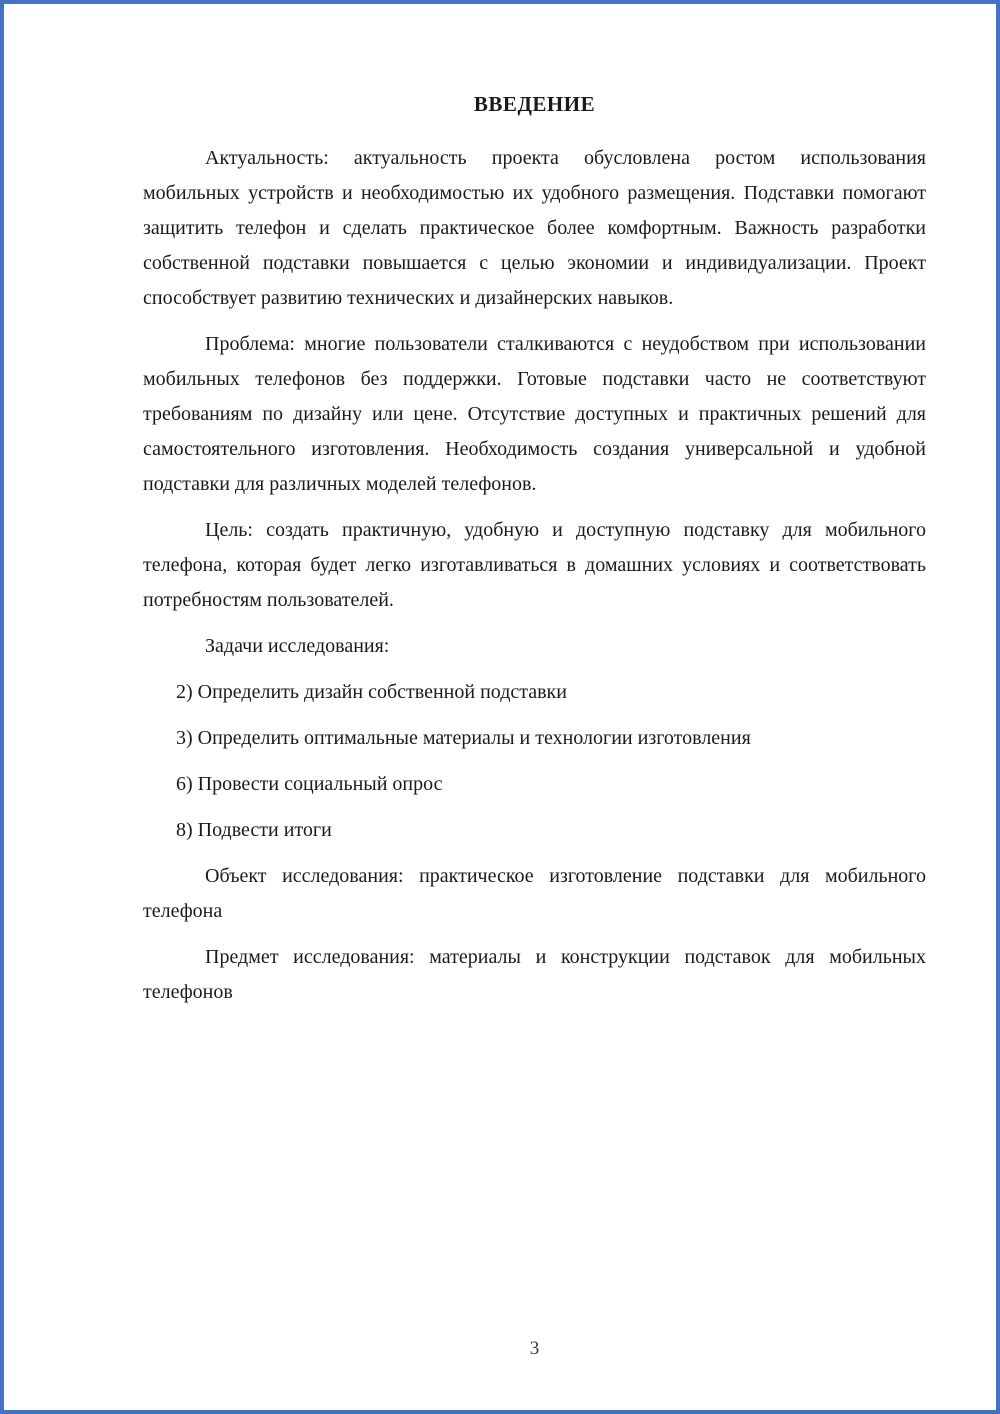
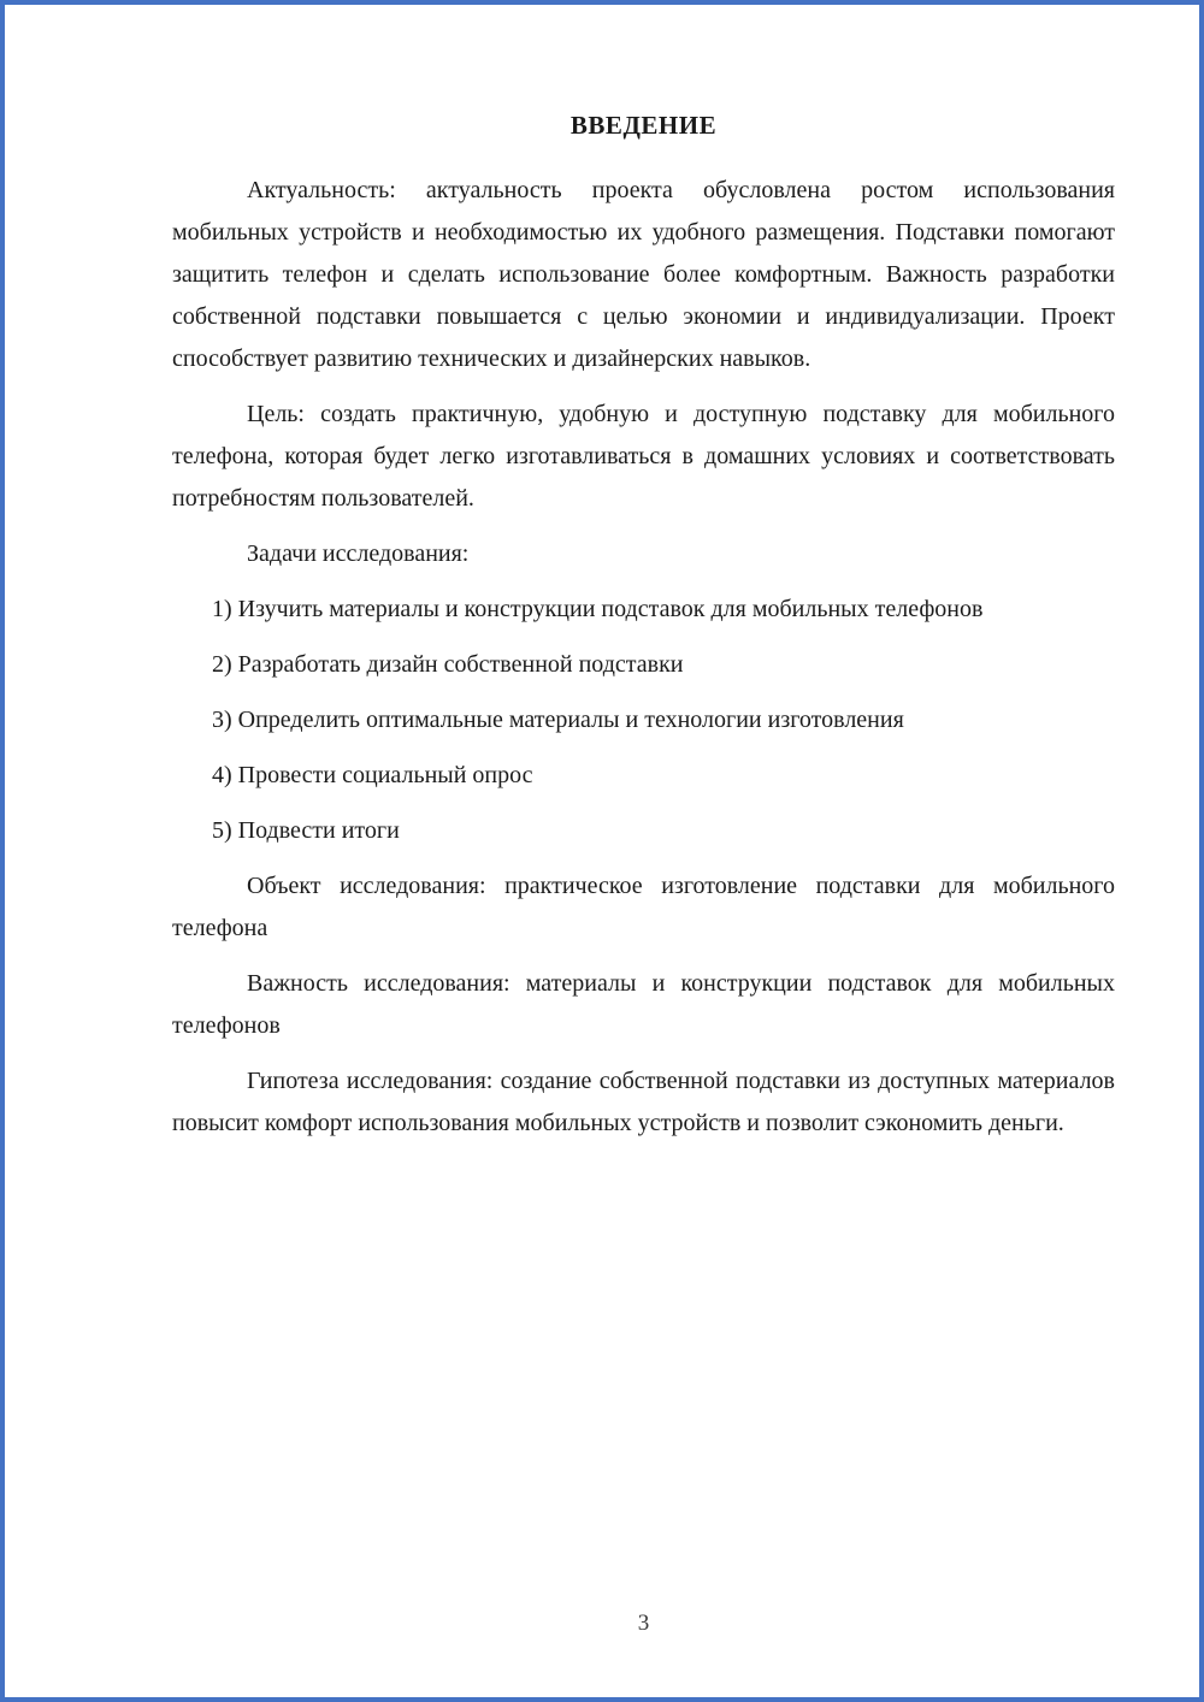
  ВВЕДЕНИЕ
- Актуальность: актуальность проекта обусловлена ростом использования мобильных устройств и необходимостью их удобного размещения. Подставки помогают защитить телефон и сделать практическое более комфортным. Важность разработки собственной подставки повышается с целью экономии и индивидуализации. Проект способствует развитию технических и дизайнерских навыков.
+ Актуальность: актуальность проекта обусловлена ростом использования мобильных устройств и необходимостью их удобного размещения. Подставки помогают защитить телефон и сделать использование более комфортным. Важность разработки собственной подставки повышается с целью экономии и индивидуализации. Проект способствует развитию технических и дизайнерских навыков.
- Проблема: многие пользователи сталкиваются с неудобством при использовании мобильных телефонов без поддержки. Готовые подставки часто не соответствуют требованиям по дизайну или цене. Отсутствие доступных и практичных решений для самостоятельного изготовления. Необходимость создания универсальной и удобной подставки для различных моделей телефонов.
  Цель: создать практичную, удобную и доступную подставку для мобильного телефона, которая будет легко изготавливаться в домашних условиях и соответствовать потребностям пользователей.
  Задачи исследования:
+ 1) Изучить материалы и конструкции подставок для мобильных телефонов
- 2) Определить дизайн собственной подставки
+ 2) Разработать дизайн собственной подставки
  3) Определить оптимальные материалы и технологии изготовления
- 6) Провести социальный опрос
+ 4) Провести социальный опрос
- 8) Подвести итоги
+ 5) Подвести итоги
  Объект исследования: практическое изготовление подставки для мобильного телефона
- Предмет исследования: материалы и конструкции подставок для мобильных телефонов
+ Важность исследования: материалы и конструкции подставок для мобильных телефонов
+ Гипотеза исследования: создание собственной подставки из доступных материалов повысит комфорт использования мобильных устройств и позволит сэкономить деньги.
  3
